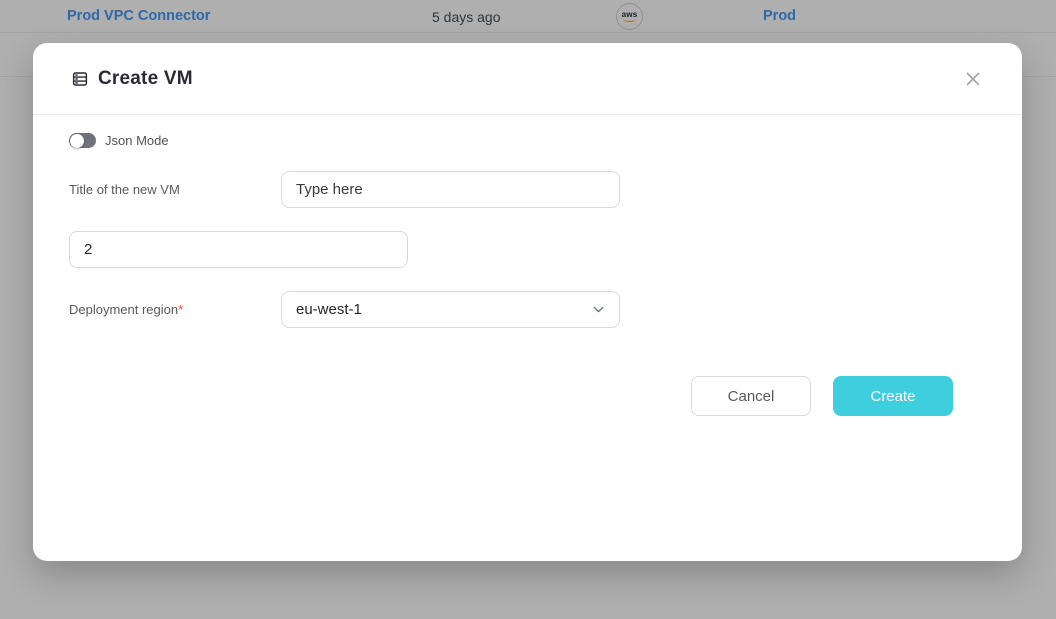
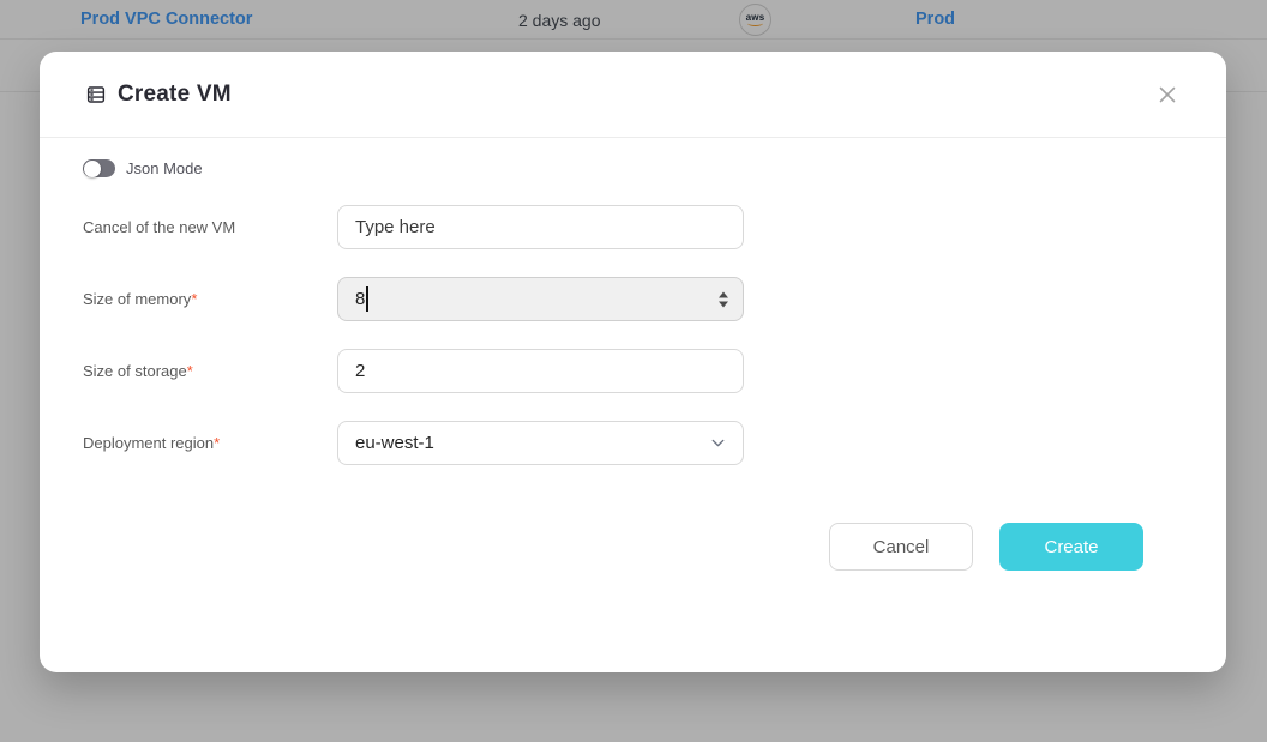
  Prod VPC Connector
- 5 days ago
+ 2 days ago
  aws
  Prod
  Create VM
  Json Mode
- Title of the new VM
+ Cancel of the new VM
  Type here
+ Size of memory*
+ 8
+ Size of storage*
  2
  Deployment region*
  eu-west-1
  Cancel
  Create
